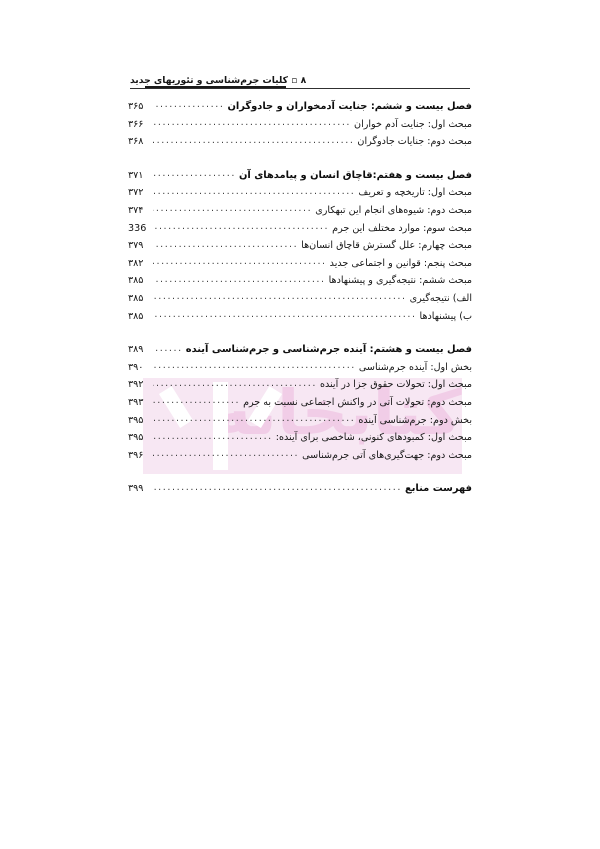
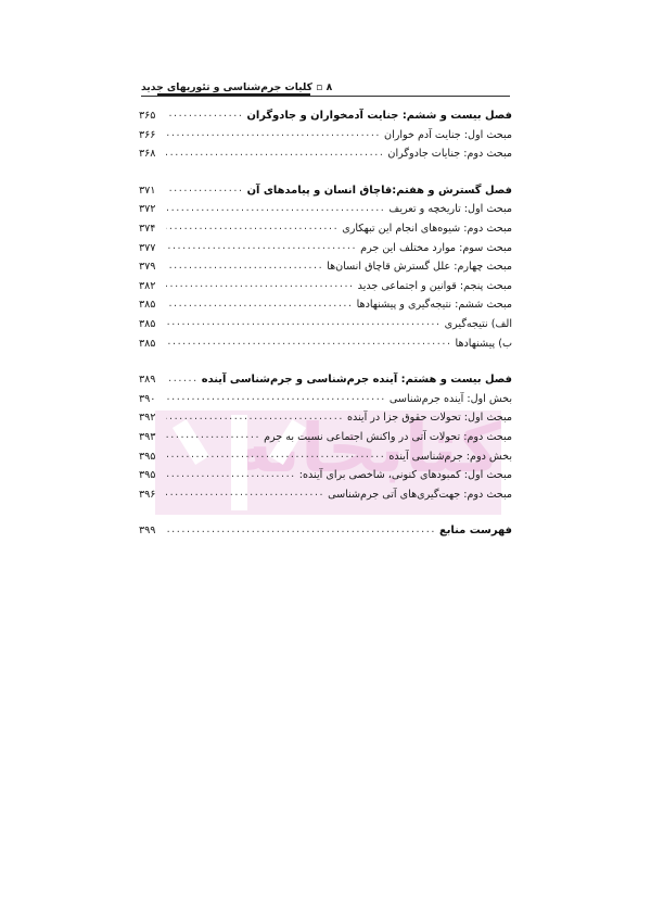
  ۸ ▫ کلیات جرم‌شناسی و تئوریهای جدید
  كتابخانه
  فصل بیست و ششم: جنایت آدمخواران و جادوگران
  ۳۶۵
  مبحث اول: جنایت آدم خواران
  ۳۶۶
  مبحث دوم: جنایات جادوگران
  ۳۶۸
- فصل بیست و هفتم:قاچاق انسان و پیامدهای آن
+ فصل گسترش و هفتم:قاچاق انسان و پیامدهای آن
  ۳۷۱
  مبحث اول: تاریخچه و تعریف
  ۳۷۲
  مبحث دوم: شیوه‌های انجام این تبهکاری
  ۳۷۴
  مبحث سوم: موارد مختلف این جرم
- 336
+ ۳۷۷
  مبحث چهارم: علل گسترش قاچاق انسان‌ها
  ۳۷۹
  مبحث پنجم: قوانین و اجتماعی جدید
  ۳۸۲
  مبحث ششم: نتیجه‌گیری و پیشنهادها
  ۳۸۵
  الف) نتیجه‌گیری
  ۳۸۵
  ب) پیشنهادها
  ۳۸۵
  فصل بیست و هشتم: آینده جرم‌شناسی و جرم‌شناسی آینده
  ۳۸۹
  بخش اول: آینده جرم‌شناسی
  ۳۹۰
  مبحث اول: تحولات حقوق جزا در آینده
  ۳۹۲
  مبحث دوم: تحولات آتی در واکنش اجتماعی نسبت به جرم
  ۳۹۳
  بخش دوم: جرم‌شناسی آینده
  ۳۹۵
  مبحث اول: کمبودهای کنونی، شاخصی برای آینده:
  ۳۹۵
  مبحث دوم: جهت‌گیری‌های آتی جرم‌شناسی
  ۳۹۶
  فهرست منابع
  ۳۹۹
